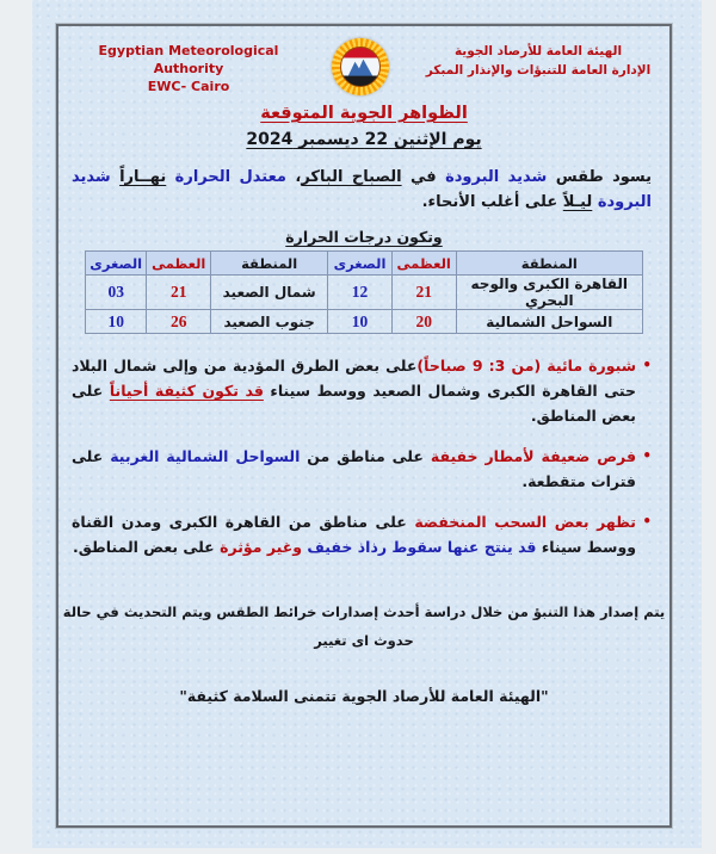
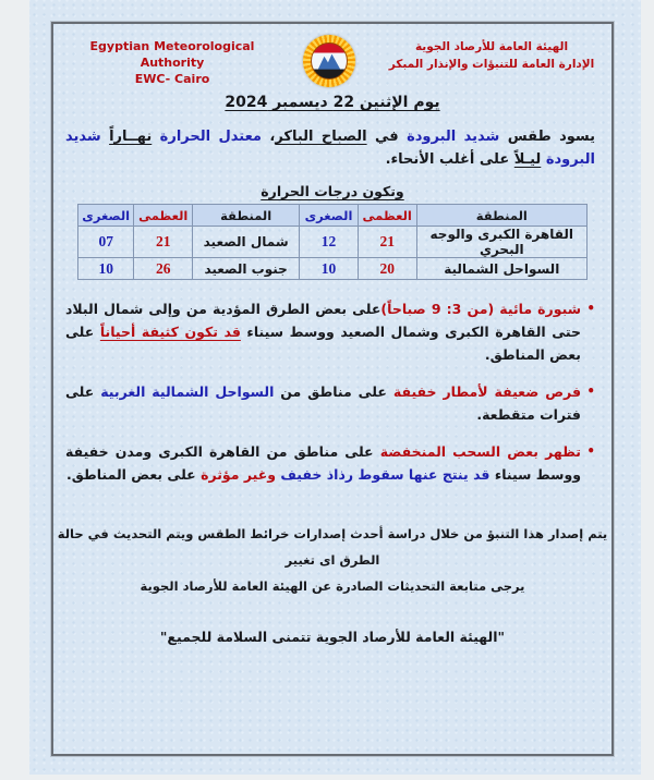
  Egyptian Meteorological Authority
  EWC- Cairo
  الهيئة العامة للأرصاد الجوية
  الإدارة العامة للتنبؤات والإنذار المبكر
- الظواهر الجوية المتوقعة
  يوم الإثنين 22 ديسمبر 2024
  يسود طقس شديد البرودة في الصباح الباكر، معتدل الحرارة نهــاراً شديد البرودة ليـلاً على أغلب الأنحاء.
  وتكون درجات الحرارة
  المنطقة	العظمى	الصغرى	المنطقة	العظمى	الصغرى
- القاهرة الكبرى والوجه البحري	21	12	شمال الصعيد	21	03
+ القاهرة الكبرى والوجه البحري	21	12	شمال الصعيد	21	07
  السواحل الشمالية	20	10	جنوب الصعيد	26	10
  •
  شبورة مائية (من 3: 9 صباحاً)على بعض الطرق المؤدية من وإلى شمال البلاد حتى القاهرة الكبرى وشمال الصعيد ووسط سيناء قد تكون كثيفة أحياناً على بعض المناطق.
  •
  فرص ضعيفة لأمطار خفيفة على مناطق من السواحل الشمالية الغربية على فترات متقطعة.
  •
- تظهر بعض السحب المنخفضة على مناطق من القاهرة الكبرى ومدن القناة ووسط سيناء قد ينتج عنها سقوط رذاذ خفيف وغير مؤثرة على بعض المناطق.
+ تظهر بعض السحب المنخفضة على مناطق من القاهرة الكبرى ومدن خفيفة ووسط سيناء قد ينتج عنها سقوط رذاذ خفيف وغير مؤثرة على بعض المناطق.
- يتم إصدار هذا التنبؤ من خلال دراسة أحدث إصدارات خرائط الطقس ويتم التحديث في حالة حدوث اى تغيير
+ يتم إصدار هذا التنبؤ من خلال دراسة أحدث إصدارات خرائط الطقس ويتم التحديث في حالة الطرق اى تغيير
+ يرجى متابعة التحديثات الصادرة عن الهيئة العامة للأرصاد الجوية
- "الهيئة العامة للأرصاد الجوية تتمنى السلامة كثيفة"
+ "الهيئة العامة للأرصاد الجوية تتمنى السلامة للجميع"
